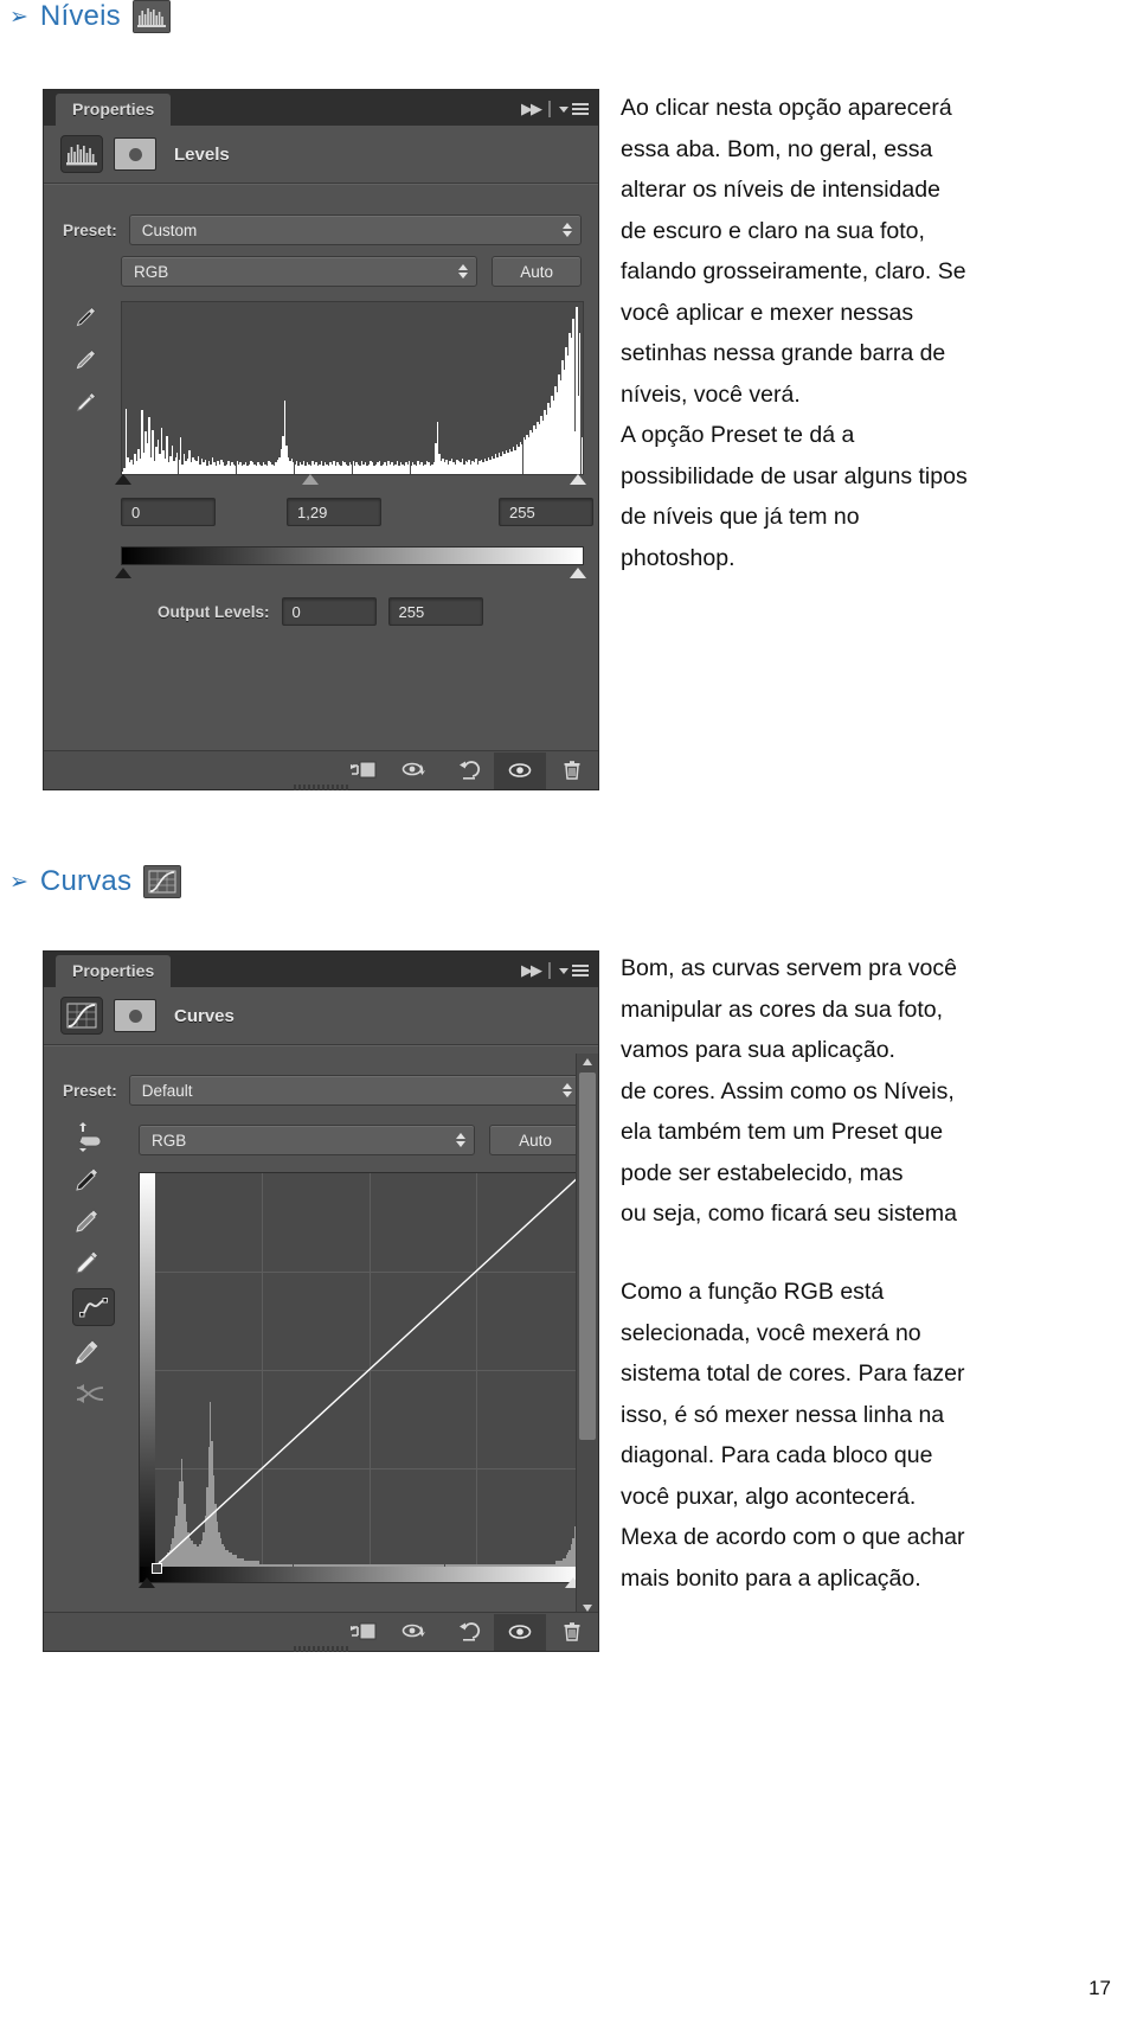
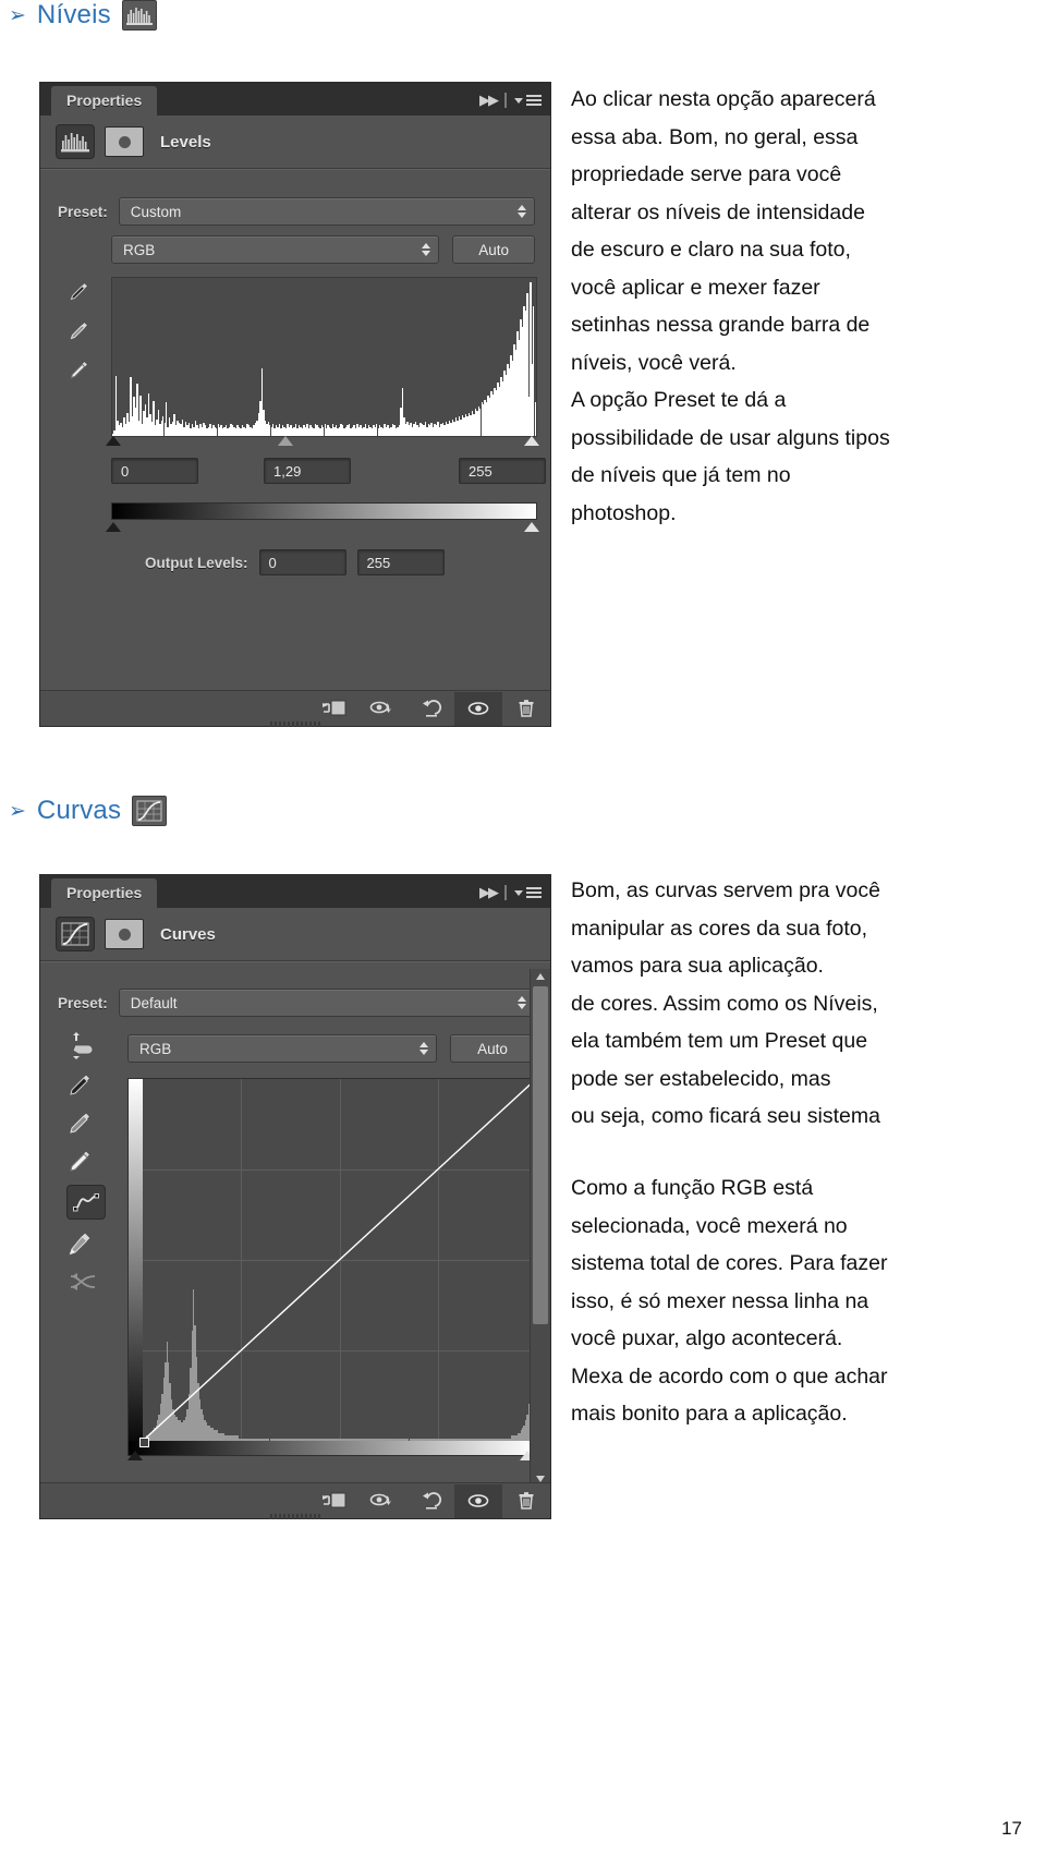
  ➢
  Níveis
  Properties
  ▶▶
  Levels
  Preset:
  Custom
  RGB
  Auto
  0
  1,29
  255
  Output Levels:
  0
  255
  Ao clicar nesta opção aparecerá
  essa aba. Bom, no geral, essa
+ propriedade serve para você
  alterar os níveis de intensidade
  de escuro e claro na sua foto,
- falando grosseiramente, claro. Se
- você aplicar e mexer nessas
+ você aplicar e mexer fazer
  setinhas nessa grande barra de
  níveis, você verá.
  A opção Preset te dá a
  possibilidade de usar alguns tipos
  de níveis que já tem no
  photoshop.
  ➢
  Curvas
  Properties
  ▶▶
  Curves
  Preset:
  Default
  RGB
  Auto
  Bom, as curvas servem pra você
  manipular as cores da sua foto,
  vamos para sua aplicação.
  de cores. Assim como os Níveis,
  ela também tem um Preset que
  pode ser estabelecido, mas
  ou seja, como ficará seu sistema
  Como a função RGB está
  selecionada, você mexerá no
  sistema total de cores. Para fazer
  isso, é só mexer nessa linha na
- diagonal. Para cada bloco que
  você puxar, algo acontecerá.
  Mexa de acordo com o que achar
  mais bonito para a aplicação.
  17
